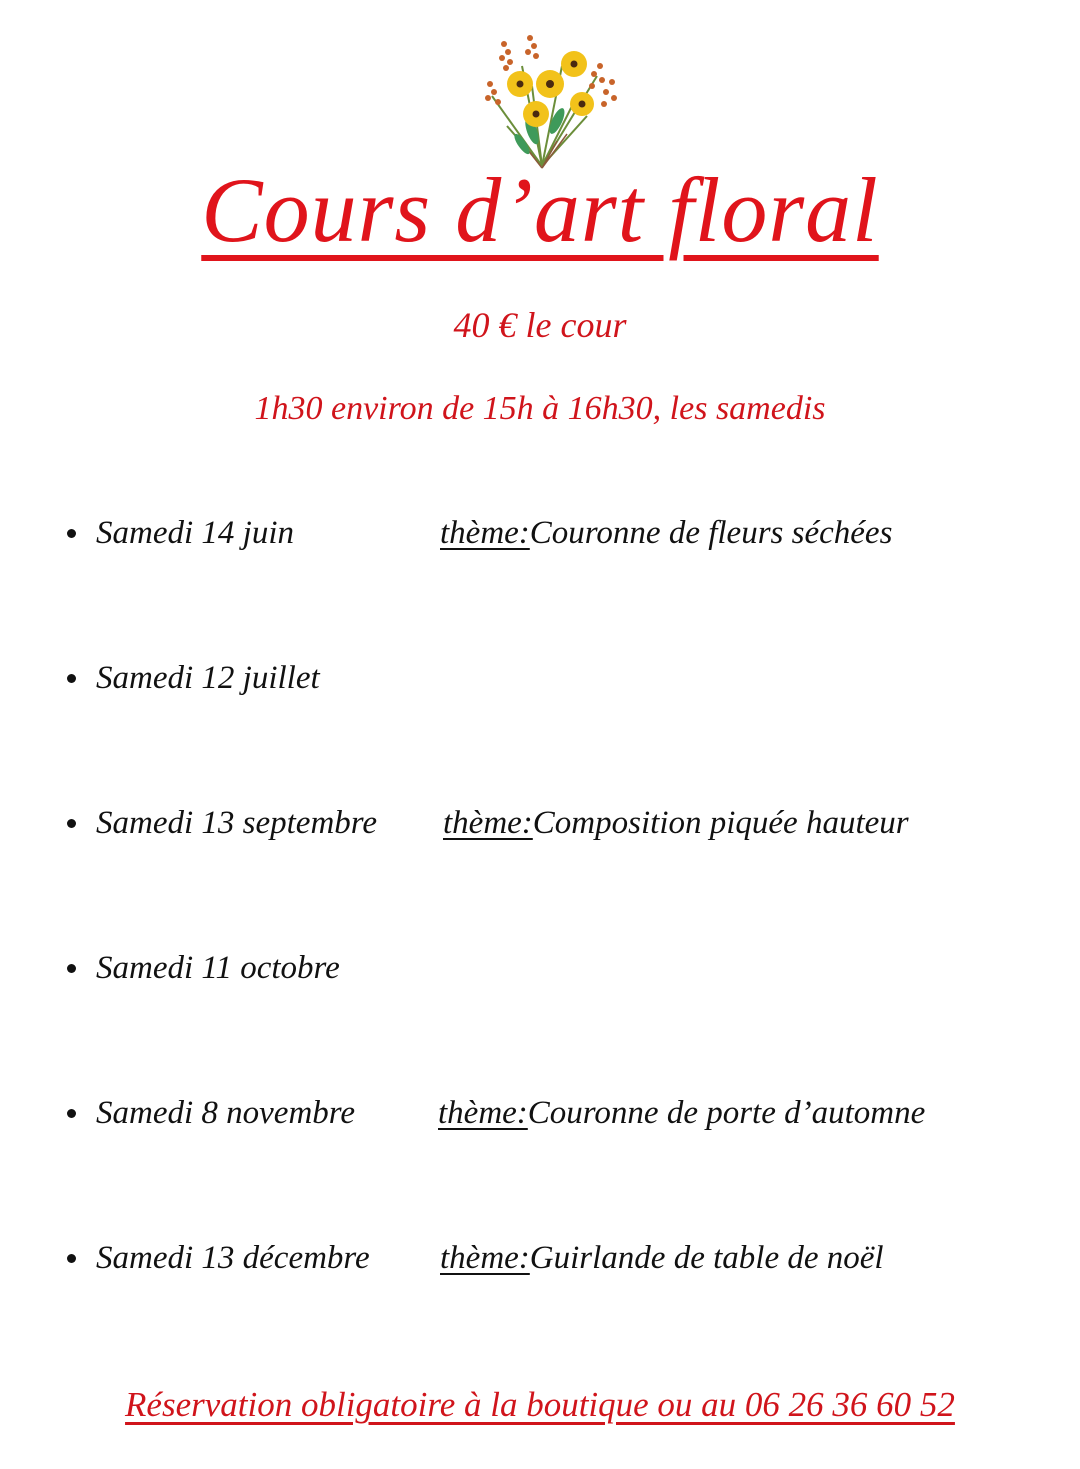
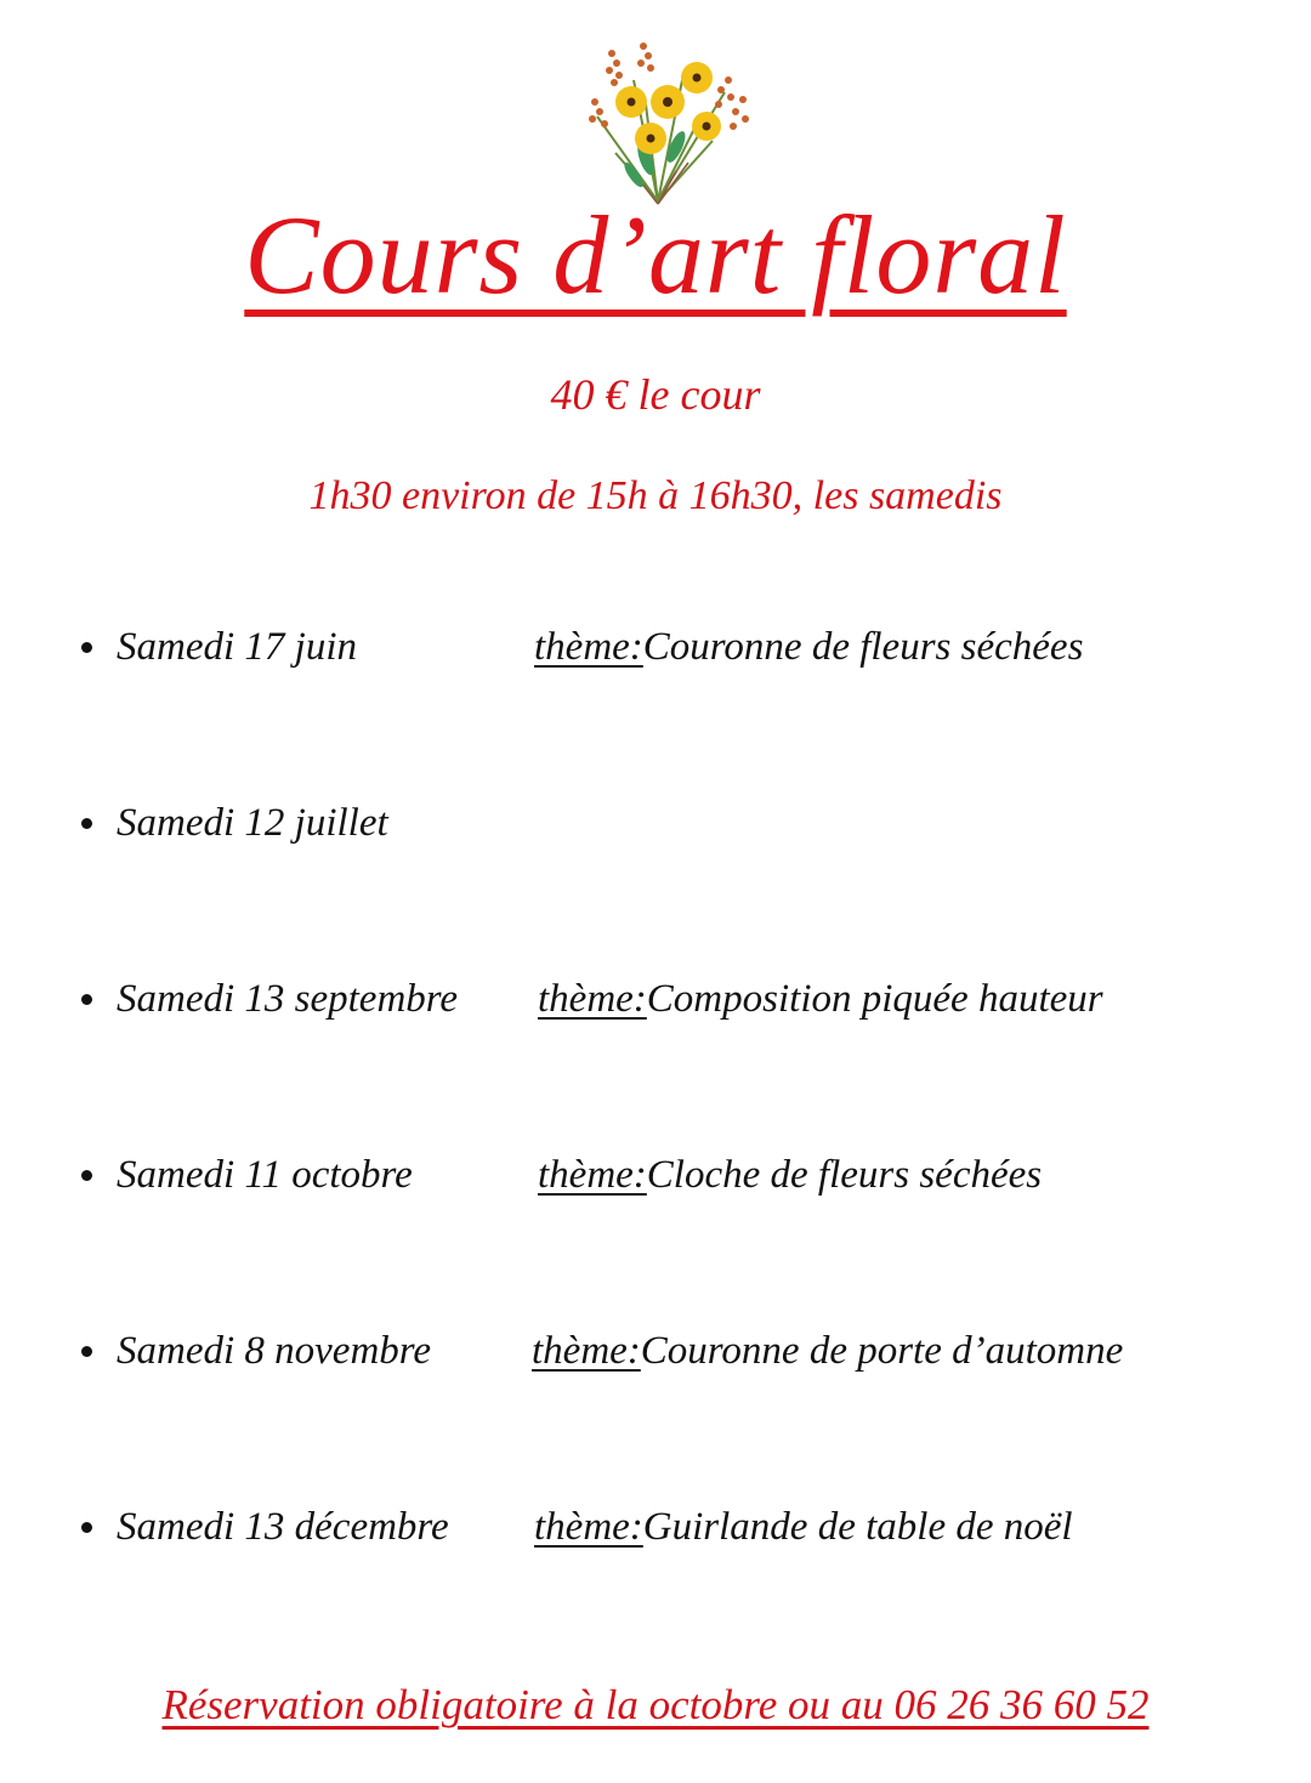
  Cours d’art floral
  40 € le cour
  1h30 environ de 15h à 16h30, les samedis
- Samedi 14 juin
+ Samedi 17 juin
  thème:Couronne de fleurs séchées
  Samedi 12 juillet
  Samedi 13 septembre
  thème:Composition piquée hauteur
  Samedi 11 octobre
+ thème:Cloche de fleurs séchées
  Samedi 8 novembre
  thème:Couronne de porte d’automne
  Samedi 13 décembre
  thème:Guirlande de table de noël
- Réservation obligatoire à la boutique ou au 06 26 36 60 52
+ Réservation obligatoire à la octobre ou au 06 26 36 60 52
